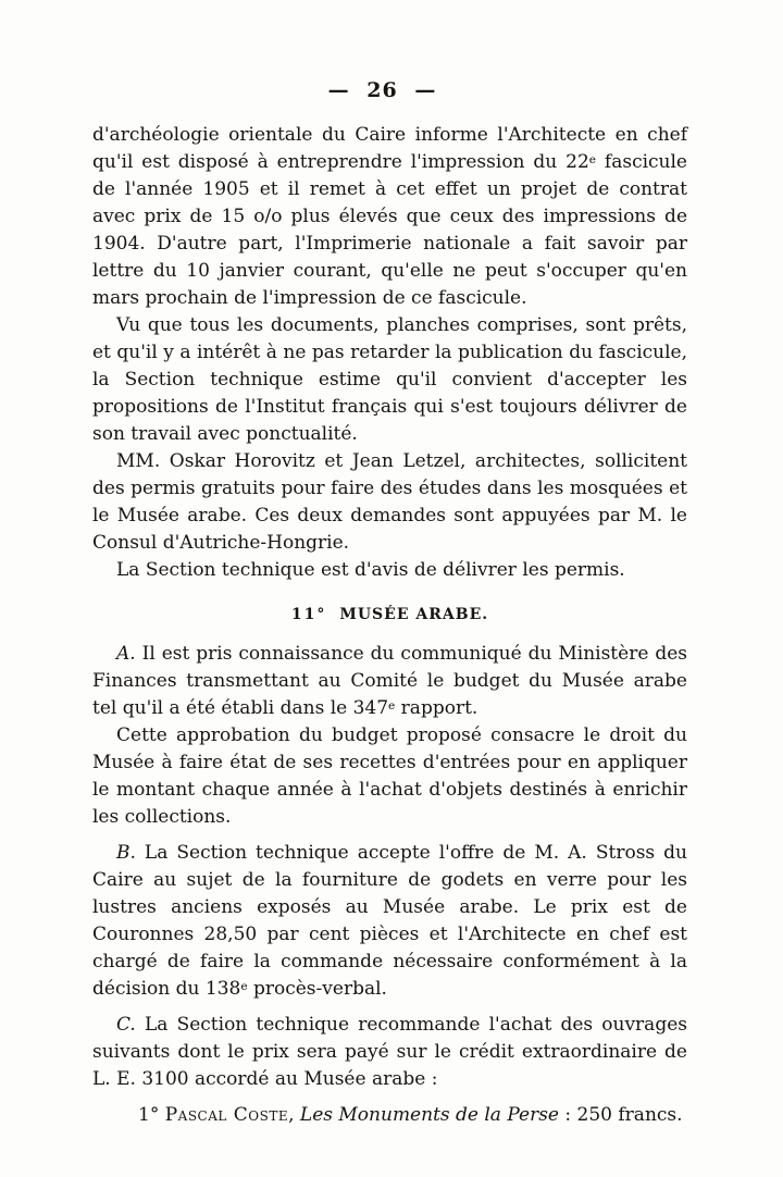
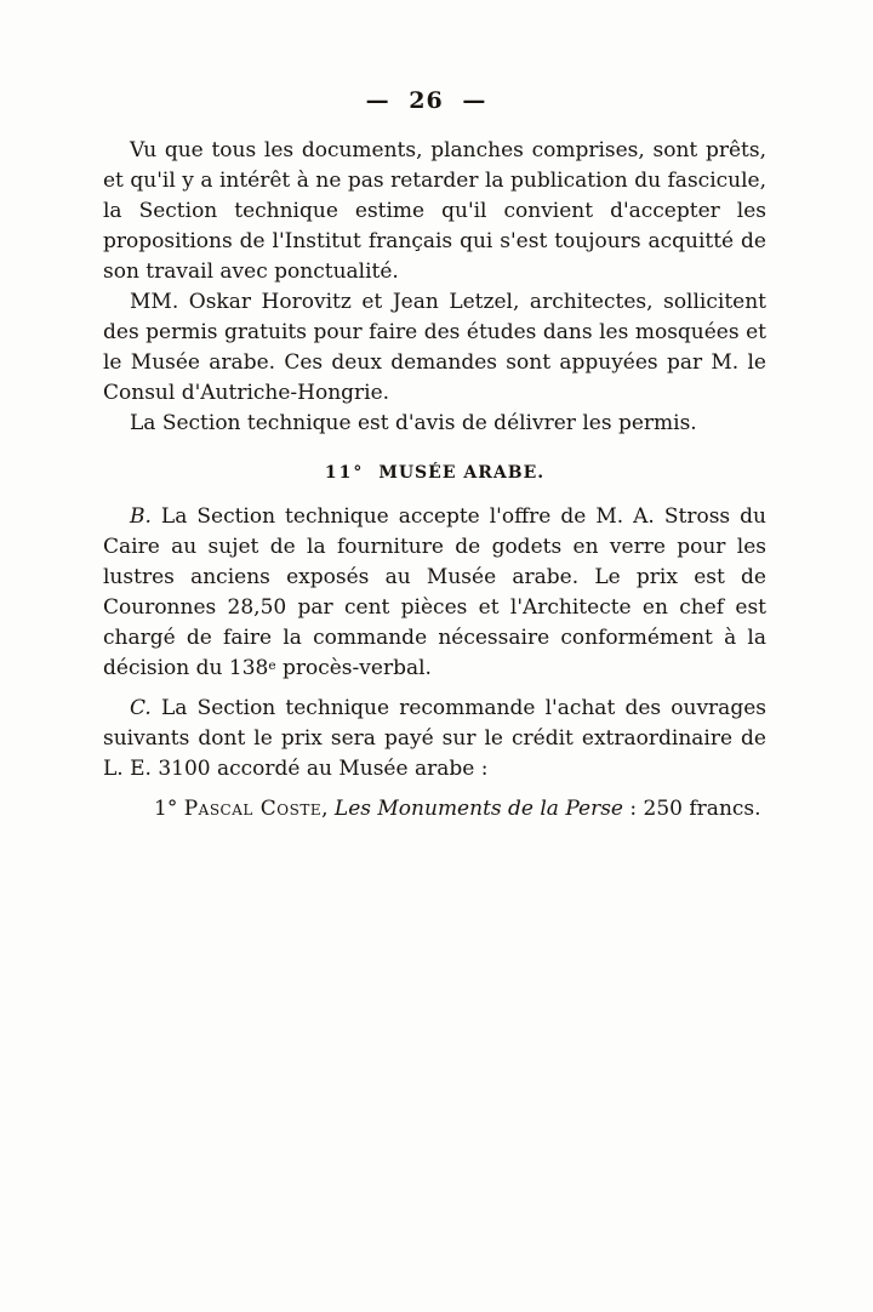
  — 26 —
- d'archéologie orientale du Caire informe l'Architecte en chef qu'il est disposé à entreprendre l'impression du 22e fascicule de l'année 1905 et il remet à cet effet un projet de contrat avec prix de 15 o/o plus élevés que ceux des impressions de 1904. D'autre part, l'Imprimerie nationale a fait savoir par lettre du 10 janvier courant, qu'elle ne peut s'occuper qu'en mars prochain de l'impression de ce fascicule.
- Vu que tous les documents, planches comprises, sont prêts, et qu'il y a intérêt à ne pas retarder la publication du fascicule, la Section technique estime qu'il convient d'accepter les propositions de l'Institut français qui s'est toujours délivrer de son travail avec ponctualité.
+ Vu que tous les documents, planches comprises, sont prêts, et qu'il y a intérêt à ne pas retarder la publication du fascicule, la Section technique estime qu'il convient d'accepter les propositions de l'Institut français qui s'est toujours acquitté de son travail avec ponctualité.
  MM. Oskar Horovitz et Jean Letzel, architectes, sollicitent des permis gratuits pour faire des études dans les mosquées et le Musée arabe. Ces deux demandes sont appuyées par M. le Consul d'Autriche-Hongrie.
  La Section technique est d'avis de délivrer les permis.
  11° MUSÉE ARABE.
- A. Il est pris connaissance du communiqué du Ministère des Finances transmettant au Comité le budget du Musée arabe tel qu'il a été établi dans le 347e rapport.
- Cette approbation du budget proposé consacre le droit du Musée à faire état de ses recettes d'entrées pour en appliquer le montant chaque année à l'achat d'objets destinés à enrichir les collections.
  B. La Section technique accepte l'offre de M. A. Stross du Caire au sujet de la fourniture de godets en verre pour les lustres anciens exposés au Musée arabe. Le prix est de Couronnes 28,50 par cent pièces et l'Architecte en chef est chargé de faire la commande nécessaire conformément à la décision du 138e procès-verbal.
  C. La Section technique recommande l'achat des ouvrages suivants dont le prix sera payé sur le crédit extraordinaire de L. E. 3100 accordé au Musée arabe :
  1° Pascal Coste, Les Monuments de la Perse : 250 francs.
